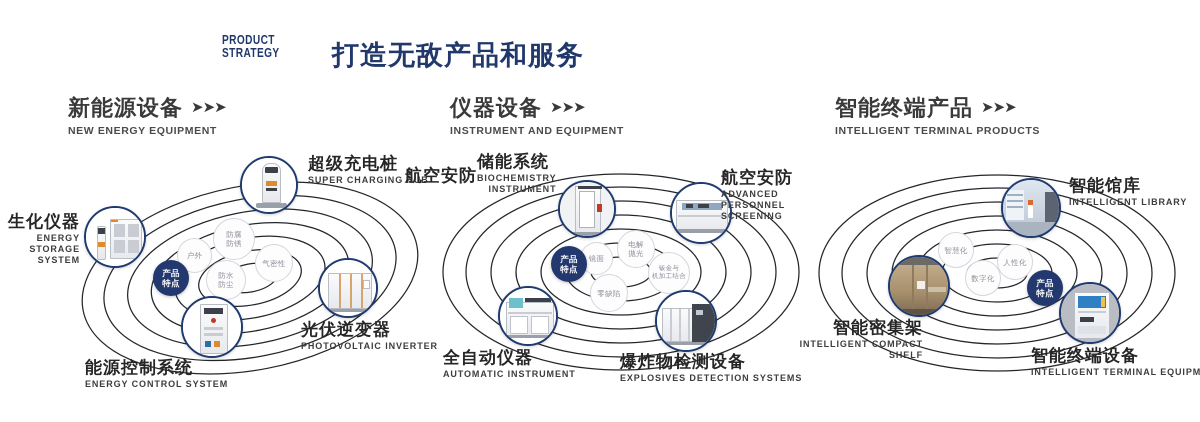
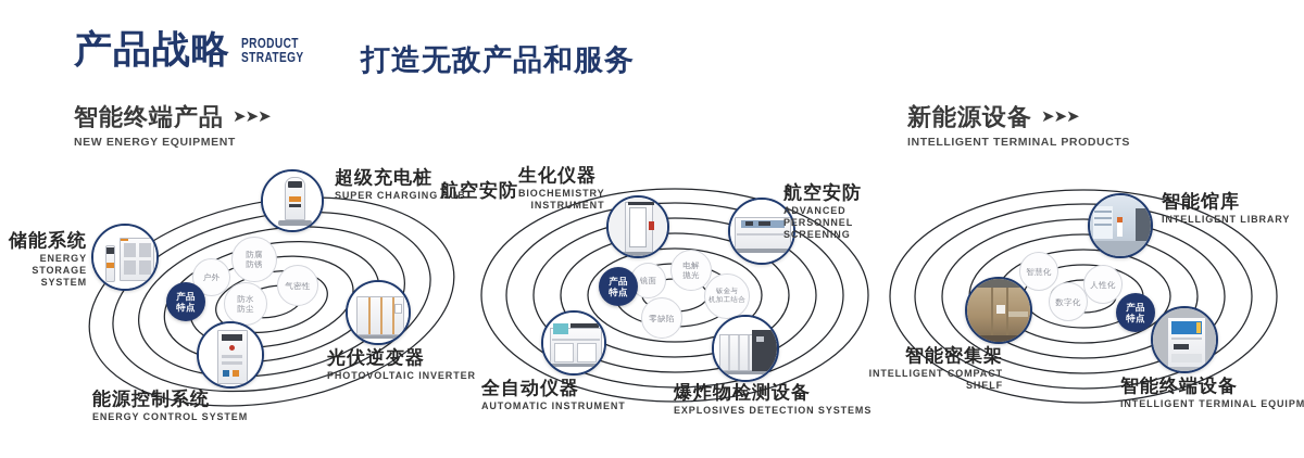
+ 产品战略
  PRODUCT
  STRATEGY
  打造无敌产品和服务
- 新能源设备 ➤➤➤
+ 智能终端产品 ➤➤➤
  NEW ENERGY EQUIPMENT
- 仪器设备 ➤➤➤
- INSTRUMENT AND EQUIPMENT
- 智能终端产品 ➤➤➤
+ 新能源设备 ➤➤➤
  INTELLIGENT TERMINAL PRODUCTS
  户外
  防腐
  防锈
  防水
  防尘
  气密性
  产品
  特点
- 生化仪器
+ 储能系统
  ENERGY STORAGE
  SYSTEM
  超级充电桩
  SUPER CHARGING HUB
  光伏逆变器
  PHOTOVOLTAIC INVERTER
  能源控制系统
  ENERGY CONTROL SYSTEM
  镜面
  电解
  抛光
  零缺陷
  产品
  特点
  航空安防
- 储能系统
+ 生化仪器
  BIOCHEMISTRY
  INSTRUMENT
  航空安防
  ADVANCED PERSONNEL
  SCREENING
  全自动仪器
  AUTOMATIC INSTRUMENT
  爆炸物检测设备
  EXPLOSIVES DETECTION SYSTEMS
  智慧化
  数字化
  人性化
  产品
  特点
  智能馆库
  INTELLIGENT LIBRARY
  智能密集架
  INTELLIGENT COMPACT
  SHELF
  智能终端设备
  INTELLIGENT TERMINAL EQUIPM
